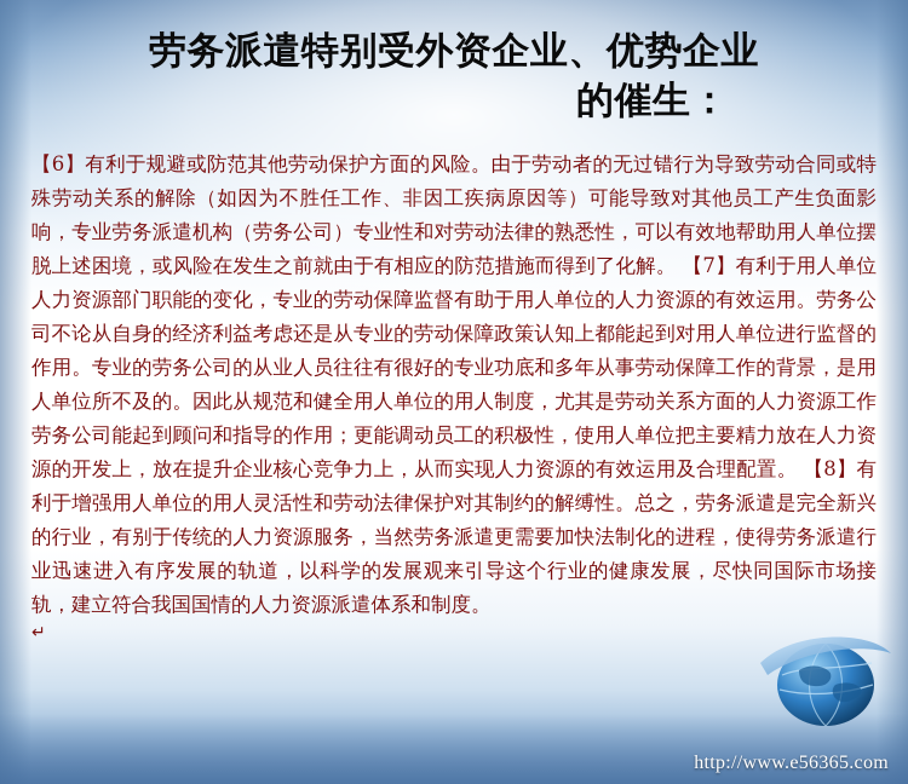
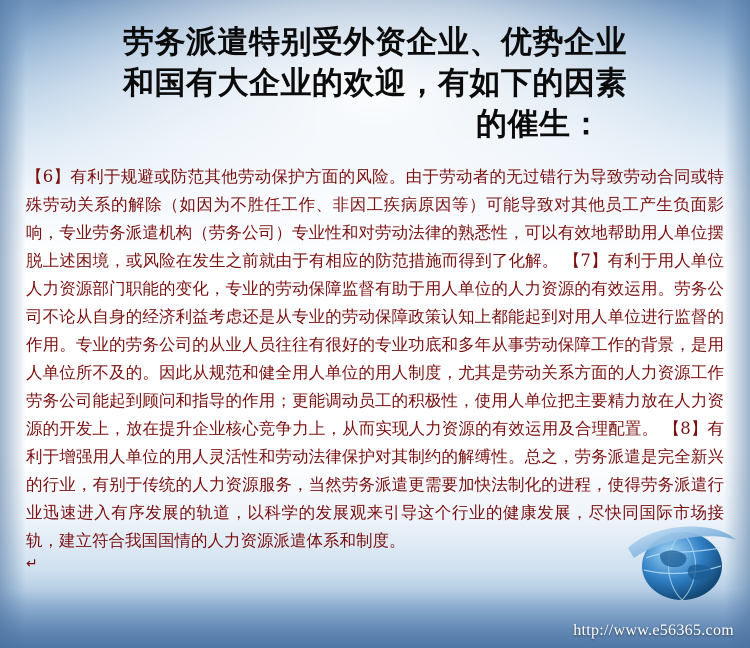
  劳务派遣特别受外资企业、优势企业
+ 和国有大企业的欢迎，有如下的因素
  的催生：
  【6】有利于规避或防范其他劳动保护方面的风险。由于劳动者的无过错行为导致劳动合同或特殊劳动关系的解除（如因为不胜任工作、非因工疾病原因等）可能导致对其他员工产生负面影响，专业劳务派遣机构（劳务公司）专业性和对劳动法律的熟悉性，可以有效地帮助用人单位摆脱上述困境，或风险在发生之前就由于有相应的防范措施而得到了化解。 【7】有利于用人单位人力资源部门职能的变化，专业的劳动保障监督有助于用人单位的人力资源的有效运用。劳务公司不论从自身的经济利益考虑还是从专业的劳动保障政策认知上都能起到对用人单位进行监督的作用。专业的劳务公司的从业人员往往有很好的专业功底和多年从事劳动保障工作的背景，是用人单位所不及的。因此从规范和健全用人单位的用人制度，尤其是劳动关系方面的人力资源工作劳务公司能起到顾问和指导的作用；更能调动员工的积极性，使用人单位把主要精力放在人力资源的开发上，放在提升企业核心竞争力上，从而实现人力资源的有效运用及合理配置。 【8】有利于增强用人单位的用人灵活性和劳动法律保护对其制约的解缚性。总之，劳务派遣是完全新兴的行业，有别于传统的人力资源服务，当然劳务派遣更需要加快法制化的进程，使得劳务派遣行业迅速进入有序发展的轨道，以科学的发展观来引导这个行业的健康发展，尽快同国际市场接轨，建立符合我国国情的人力资源派遣体系和制度。
  ↵
  http://www.e56365.com
